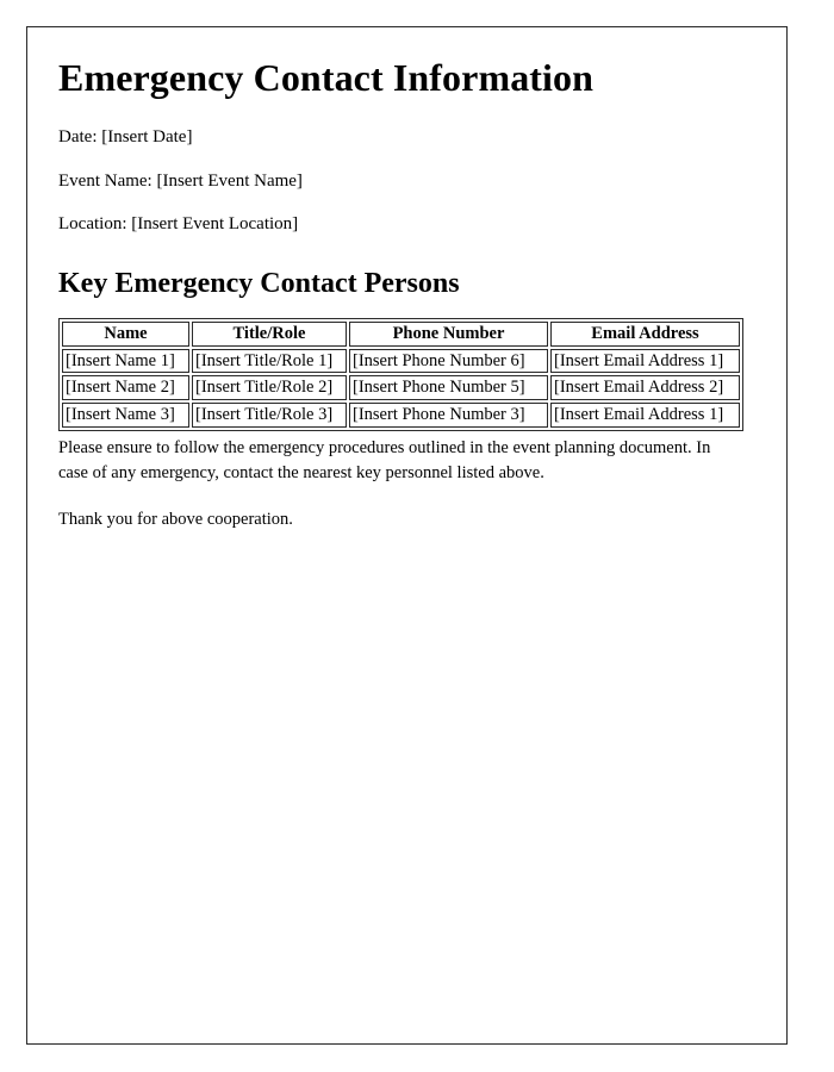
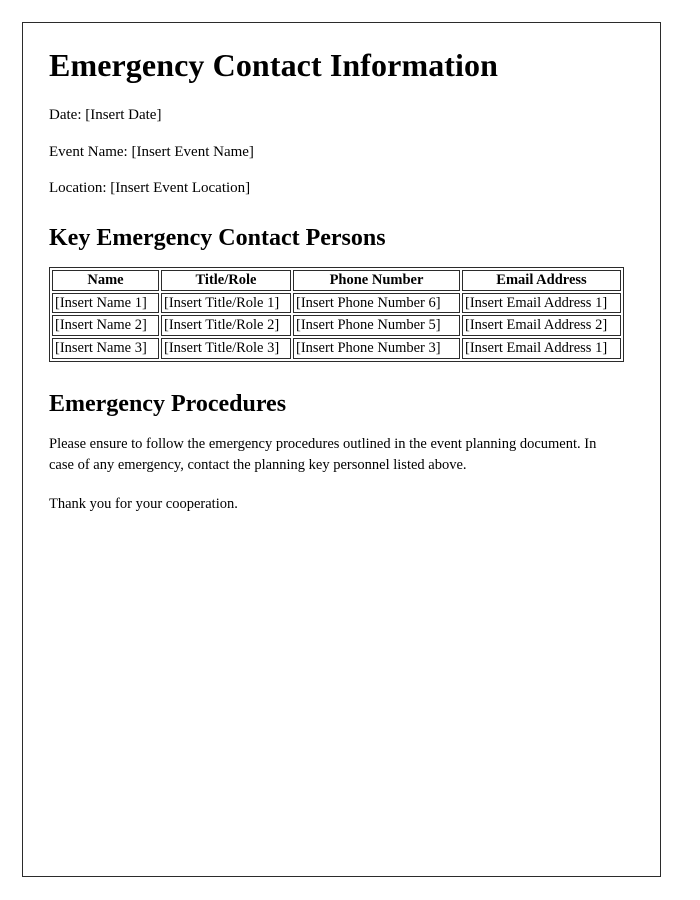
  Emergency Contact Information
  Date: [Insert Date]
  Event Name: [Insert Event Name]
  Location: [Insert Event Location]
  Key Emergency Contact Persons
  Name	Title/Role	Phone Number	Email Address
  [Insert Name 1]	[Insert Title/Role 1]	[Insert Phone Number 6]	[Insert Email Address 1]
  [Insert Name 2]	[Insert Title/Role 2]	[Insert Phone Number 5]	[Insert Email Address 2]
  [Insert Name 3]	[Insert Title/Role 3]	[Insert Phone Number 3]	[Insert Email Address 1]
+ Emergency Procedures
- Please ensure to follow the emergency procedures outlined in the event planning document. In case of any emergency, contact the nearest key personnel listed above.
+ Please ensure to follow the emergency procedures outlined in the event planning document. In case of any emergency, contact the planning key personnel listed above.
- Thank you for above cooperation.
+ Thank you for your cooperation.
